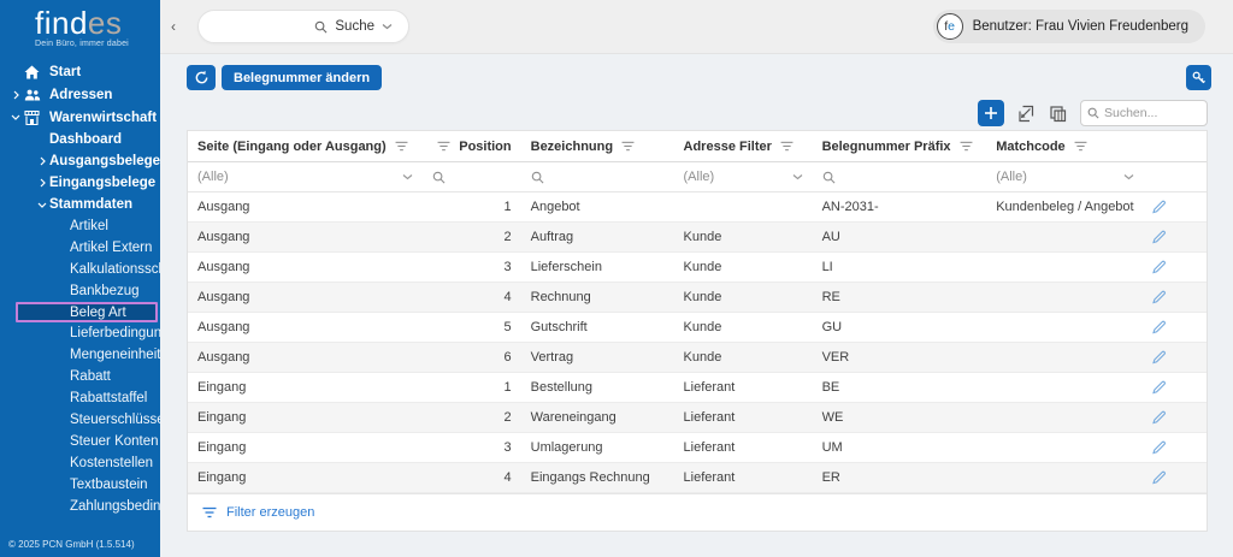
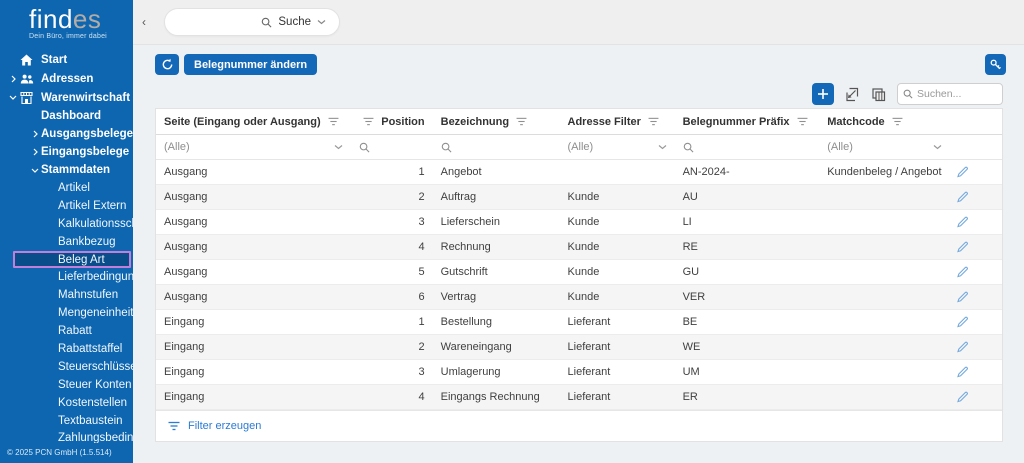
  findes
  Start
  Adressen
  Warenwirtschaft
  Dashboard
  Ausgangsbelege
  Eingangsbelege
  Stammdaten
  Artikel
  Artikel Extern
  Kalkulationssc
  Bankbezug
  Beleg Art
  Lieferbedingun
+ Mahnstufen
  Mengeneinheit
  Rabatt
  Rabattstaffel
  Steuerschlüss
  Steuer Konten
  Kostenstellen
  Textbaustein
  Zahlungsbedin
  © 2025 PCN GmbH (1.5.514)
  ‹
  Suche
- f
- e
- Benutzer: Frau Vivien Freudenberg
  Belegnummer ändern
  Suchen...
  Seite (Eingang oder Ausgang)
  Position
  Bezeichnung
  Adresse Filter
  Belegnummer Präfix
  Matchcode
  (Alle)
  (Alle)
  (Alle)
  Ausgang
  1
  Angebot
- AN-2031-
+ AN-2024-
  Kundenbeleg / Angebot
  Ausgang
  2
  Auftrag
  Kunde
  AU
  Ausgang
  3
  Lieferschein
  Kunde
  LI
  Ausgang
  4
  Rechnung
  Kunde
  RE
  Ausgang
  5
  Gutschrift
  Kunde
  GU
  Ausgang
  6
  Vertrag
  Kunde
  VER
  Eingang
  1
  Bestellung
  Lieferant
  BE
  Eingang
  2
  Wareneingang
  Lieferant
  WE
  Eingang
  3
  Umlagerung
  Lieferant
  UM
  Eingang
  4
  Eingangs Rechnung
  Lieferant
  ER
  Filter erzeugen
